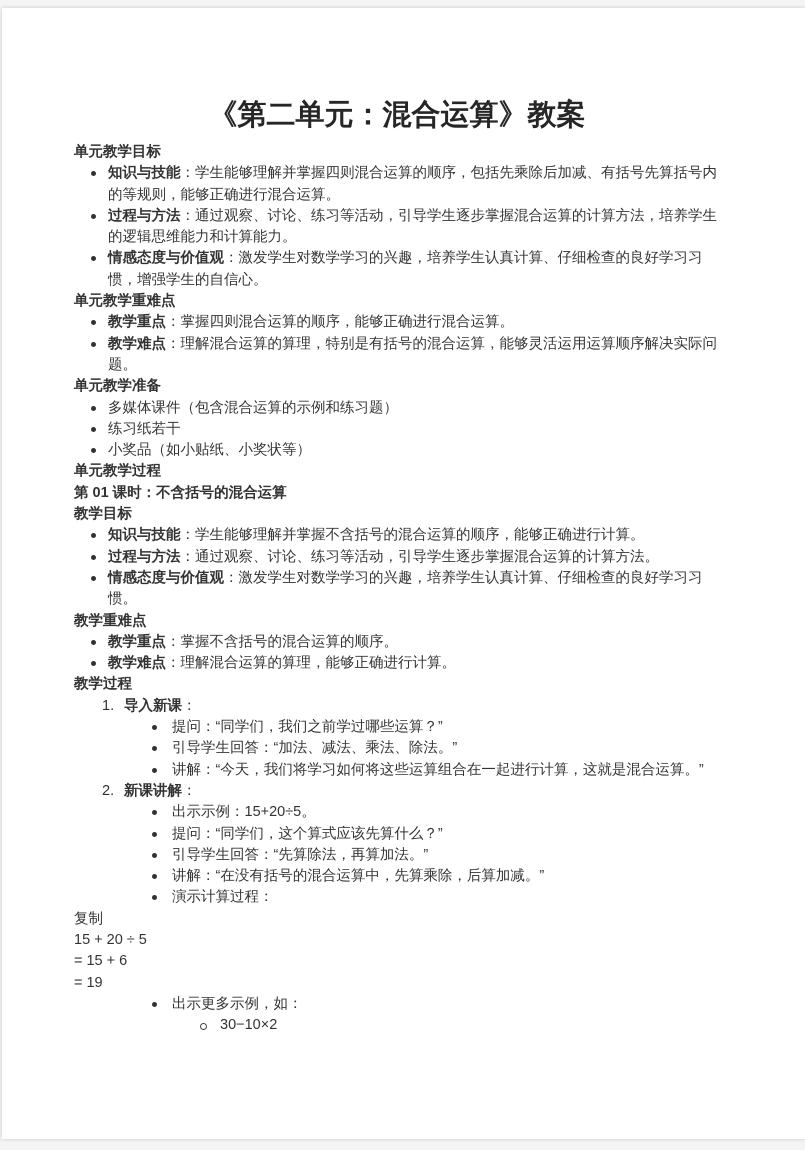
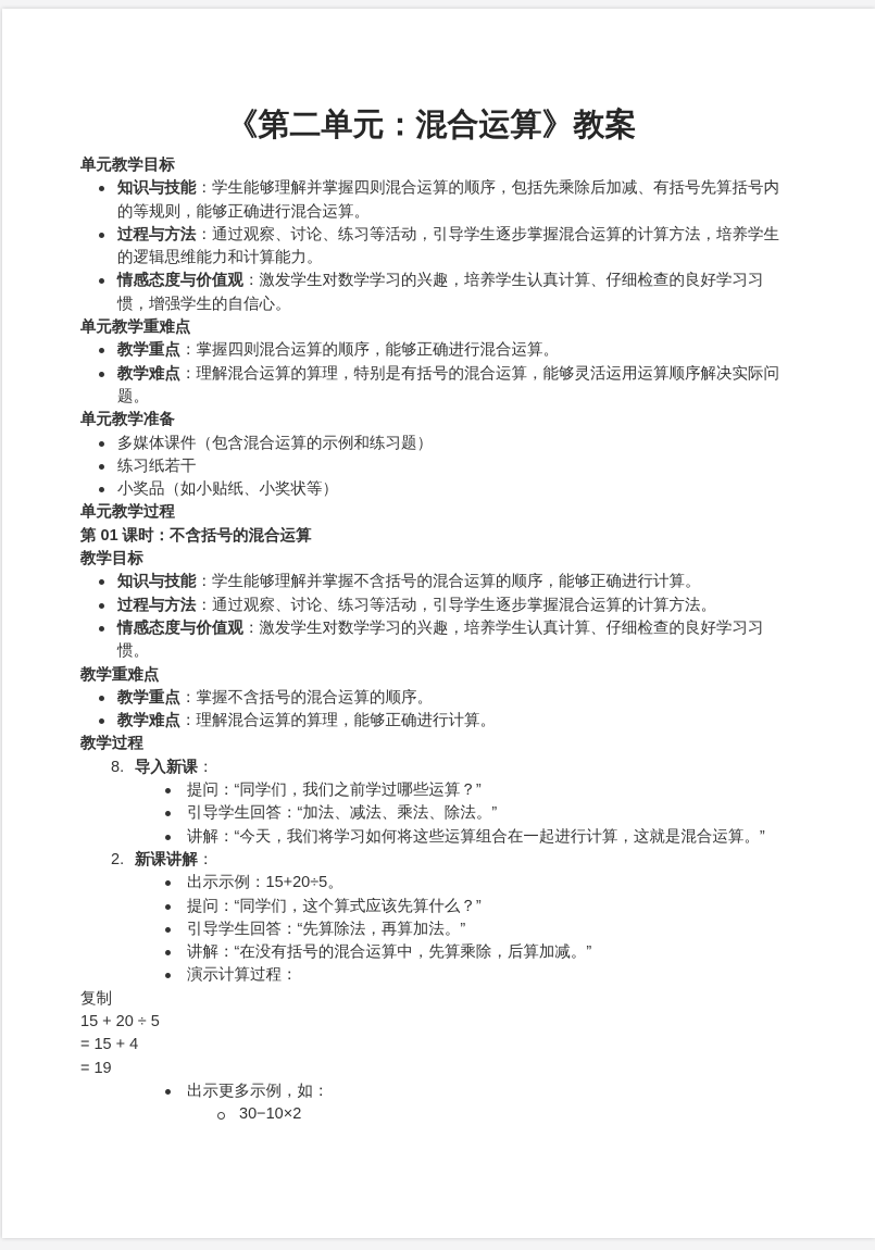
  《第二单元：混合运算》教案
  单元教学目标
  知识与技能：学生能够理解并掌握四则混合运算的顺序，包括先乘除后加减、有括号先算括号内的等规则，能够正确进行混合运算。
  过程与方法：通过观察、讨论、练习等活动，引导学生逐步掌握混合运算的计算方法，培养学生的逻辑思维能力和计算能力。
  情感态度与价值观：激发学生对数学学习的兴趣，培养学生认真计算、仔细检查的良好学习习惯，增强学生的自信心。
  单元教学重难点
  教学重点：掌握四则混合运算的顺序，能够正确进行混合运算。
  教学难点：理解混合运算的算理，特别是有括号的混合运算，能够灵活运用运算顺序解决实际问题。
  单元教学准备
  多媒体课件（包含混合运算的示例和练习题）
  练习纸若干
  小奖品（如小贴纸、小奖状等）
  单元教学过程
  第 01 课时：不含括号的混合运算
  教学目标
  知识与技能：学生能够理解并掌握不含括号的混合运算的顺序，能够正确进行计算。
  过程与方法：通过观察、讨论、练习等活动，引导学生逐步掌握混合运算的计算方法。
  情感态度与价值观：激发学生对数学学习的兴趣，培养学生认真计算、仔细检查的良好学习习惯。
  教学重难点
  教学重点：掌握不含括号的混合运算的顺序。
  教学难点：理解混合运算的算理，能够正确进行计算。
  教学过程
- 1.
+ 8.
  导入新课：
  提问：“同学们，我们之前学过哪些运算？”
  引导学生回答：“加法、减法、乘法、除法。”
  讲解：“今天，我们将学习如何将这些运算组合在一起进行计算，这就是混合运算。”
  2.
  新课讲解：
  出示示例：15+20÷5。
  提问：“同学们，这个算式应该先算什么？”
  引导学生回答：“先算除法，再算加法。”
  讲解：“在没有括号的混合运算中，先算乘除，后算加减。”
  演示计算过程：
  复制
  15 + 20 ÷ 5
- = 15 + 6
+ = 15 + 4
  = 19
  出示更多示例，如：
  30−10×2
